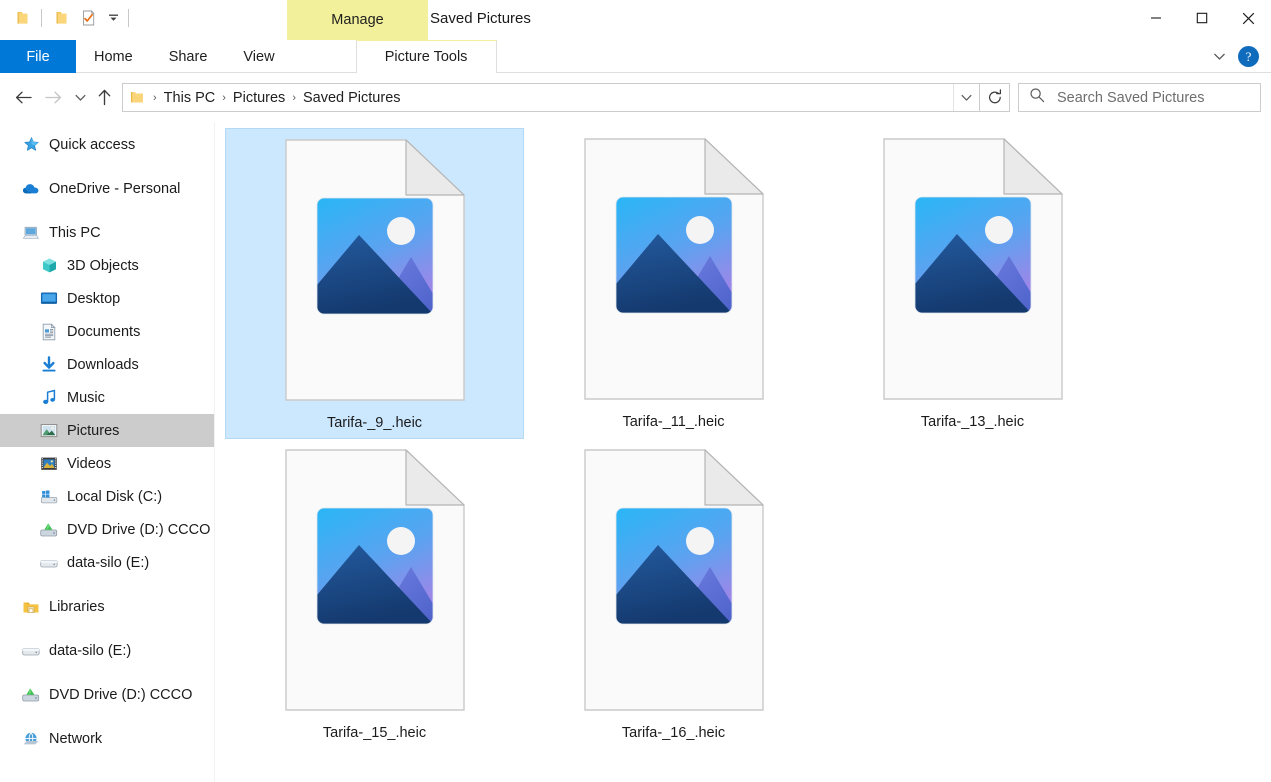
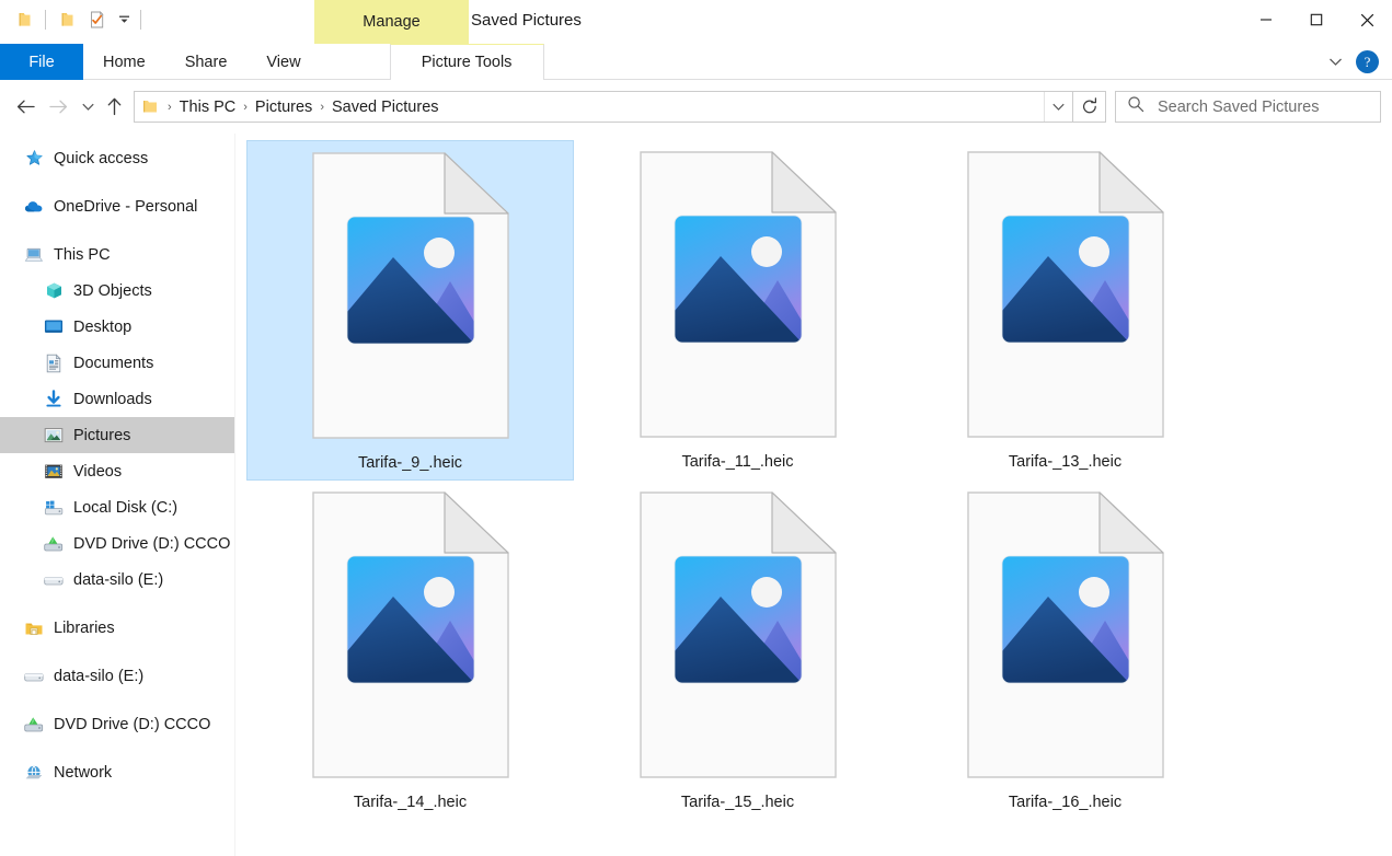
  Manage
  Saved Pictures
  File
  Home
  Share
  View
  Picture Tools
  ?
  ›
  This PC
  ›
  Pictures
  ›
  Saved Pictures
  Search Saved Pictures
  Quick access
  OneDrive - Personal
  This PC
  3D Objects
  Desktop
  Documents
  Downloads
- Music
  Pictures
  Videos
  Local Disk (C:)
  DVD Drive (D:) CCCO
  data-silo (E:)
  Libraries
  data-silo (E:)
  DVD Drive (D:) CCCO
  Network
  Tarifa-_9_.heic
  Tarifa-_11_.heic
  Tarifa-_13_.heic
+ Tarifa-_14_.heic
  Tarifa-_15_.heic
  Tarifa-_16_.heic
